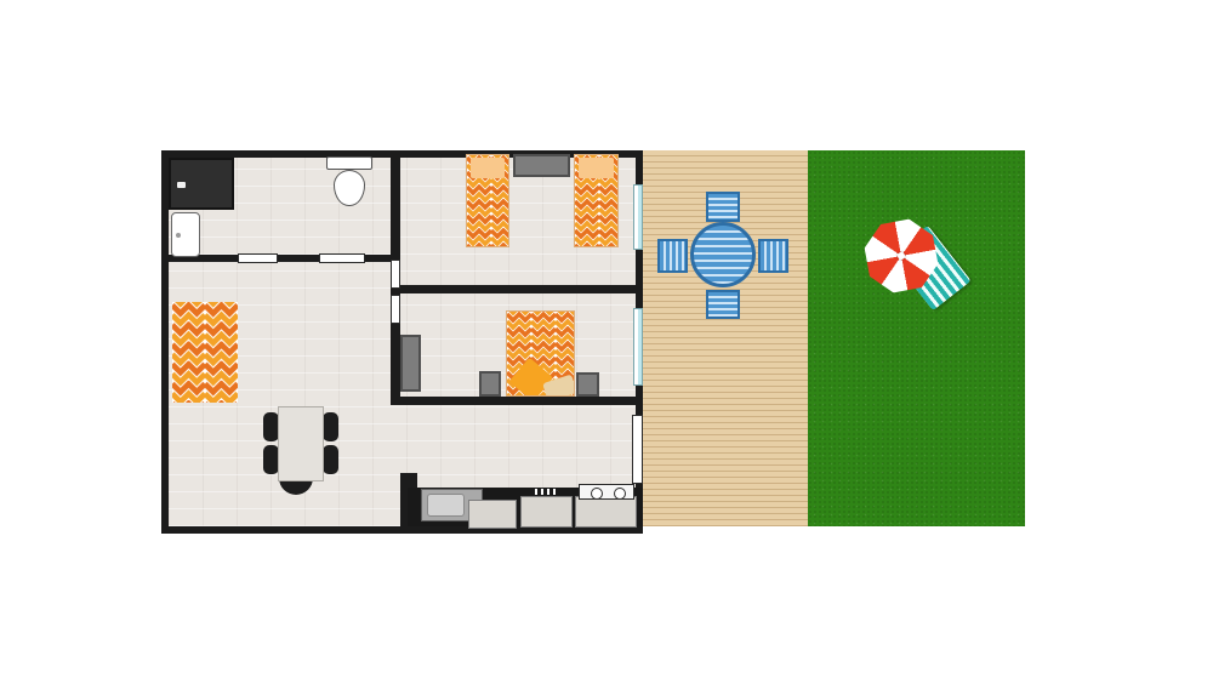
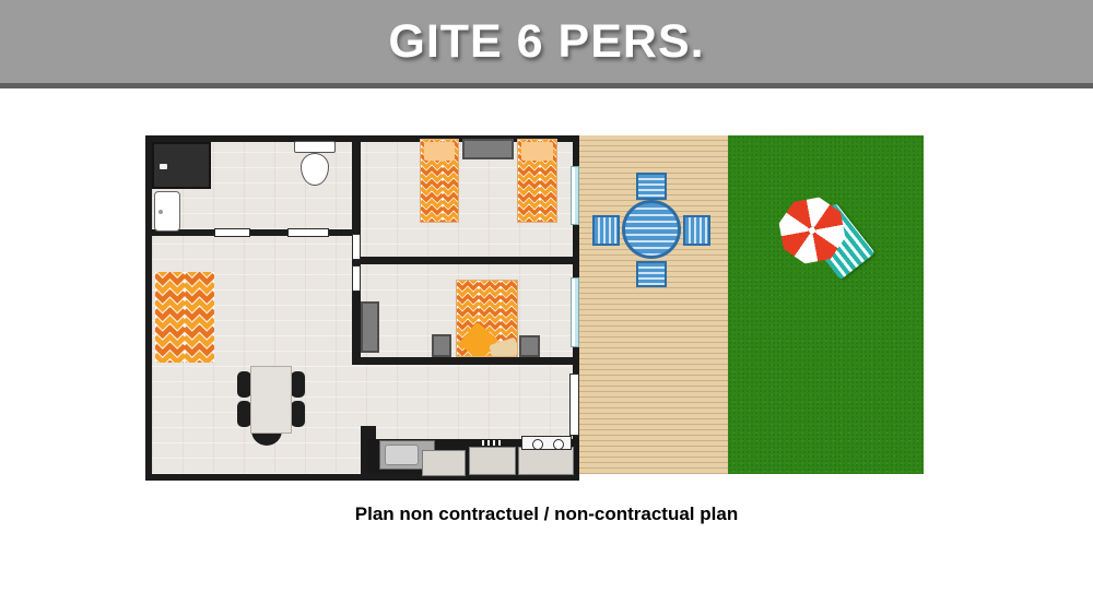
+ GITE 6 PERS.
+ Plan non contractuel / non-contractual plan
